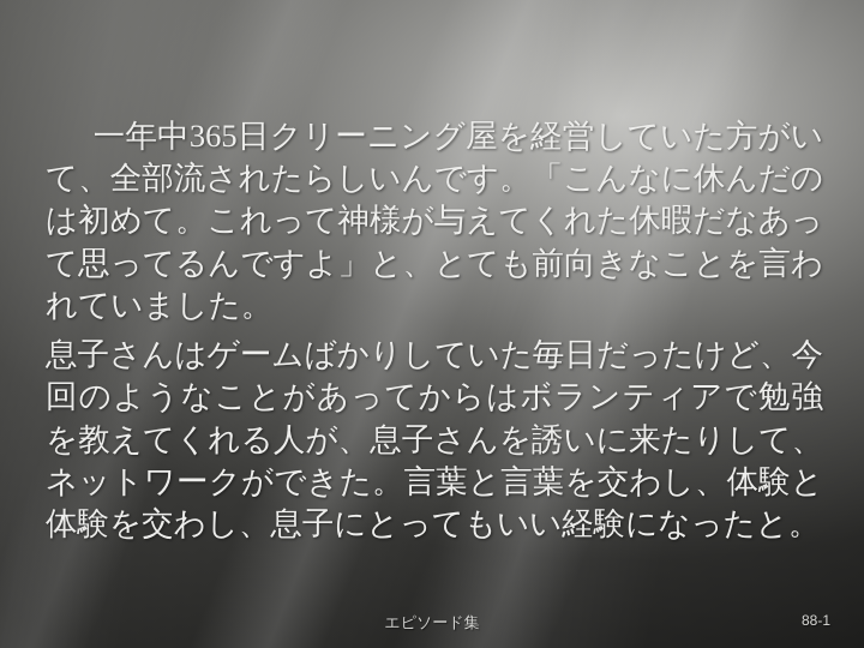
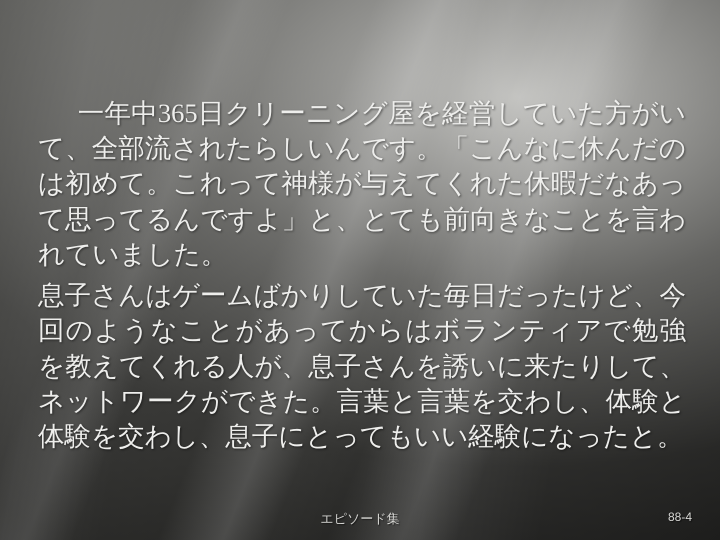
  一年中365日クリーニング屋を経営していた方がいて、全部流されたらしいんです。「こんなに休んだのは初めて。これって神様が与えてくれた休暇だなあって思ってるんですよ」と、とても前向きなことを言われていました。
  息子さんはゲームばかりしていた毎日だったけど、今回のようなことがあってからはボランティアで勉強を教えてくれる人が、息子さんを誘いに来たりして、ネットワークができた。言葉と言葉を交わし、体験と体験を交わし、息子にとってもいい経験になったと。
  エピソード集
- 88-1
+ 88-4
